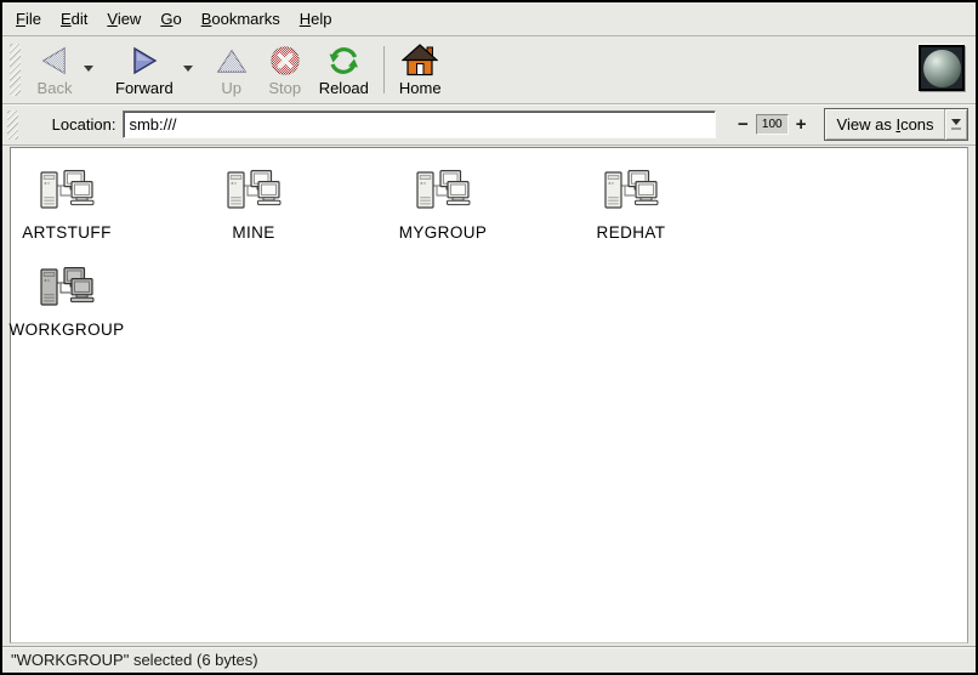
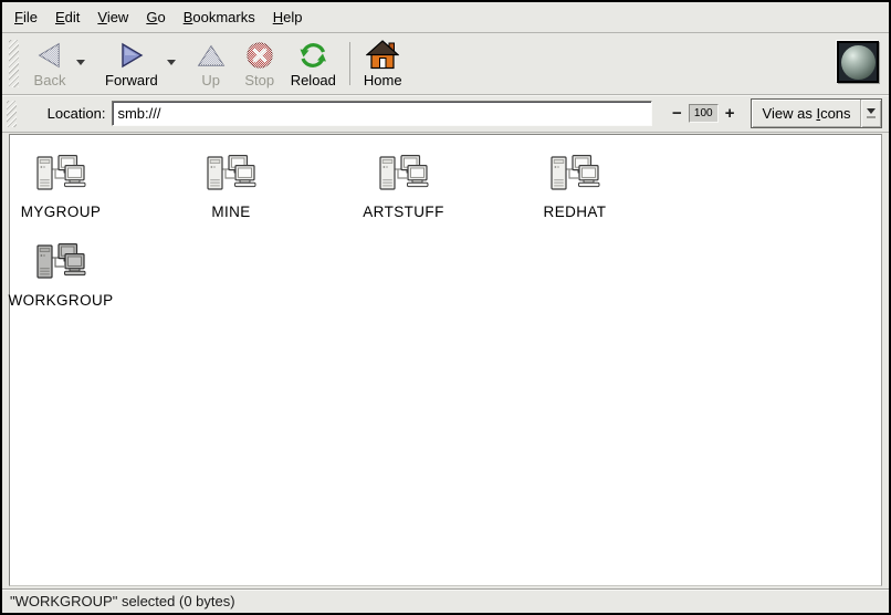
  File
  Edit
  View
  Go
  Bookmarks
  Help
  Back
  Forward
  Up
  Stop
  Reload
  Home
  Location:
  smb:///
  −
  100
  +
  View as Icons
- ARTSTUFF
+ MYGROUP
  MINE
- MYGROUP
+ ARTSTUFF
  REDHAT
  WORKGROUP
- "WORKGROUP" selected (6 bytes)
+ "WORKGROUP" selected (0 bytes)
